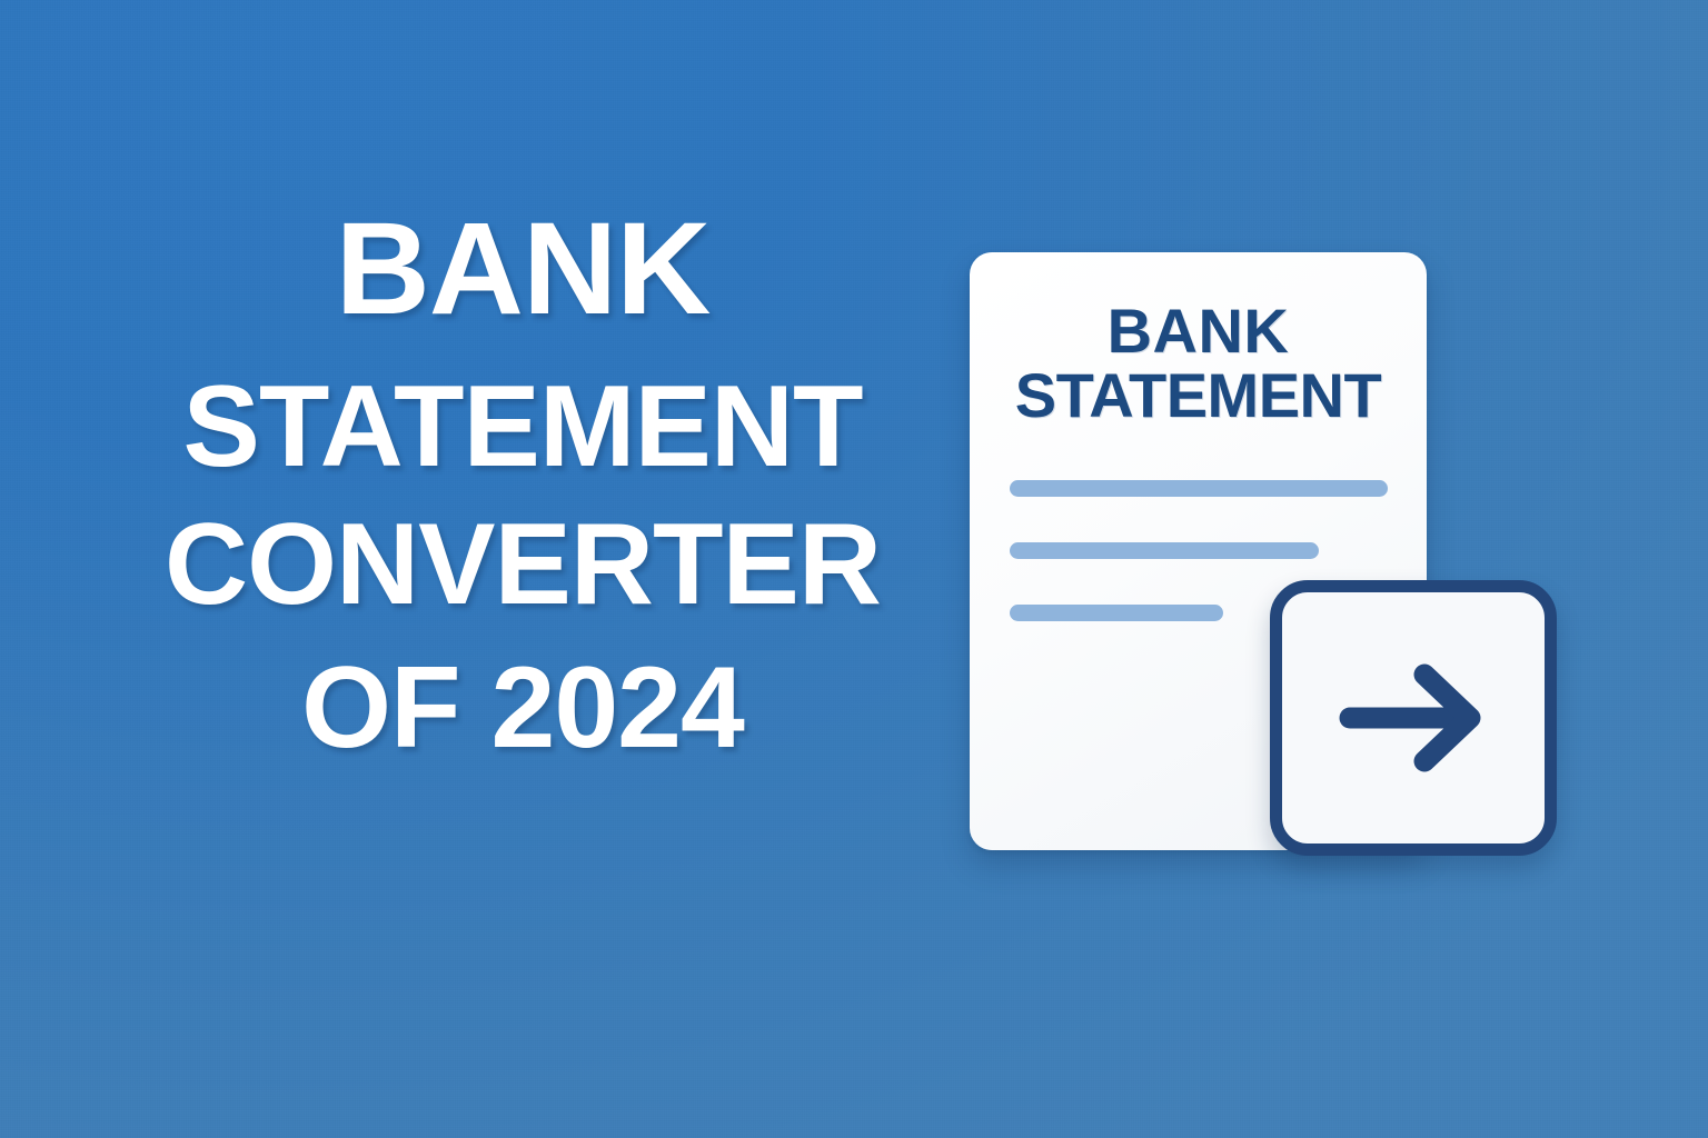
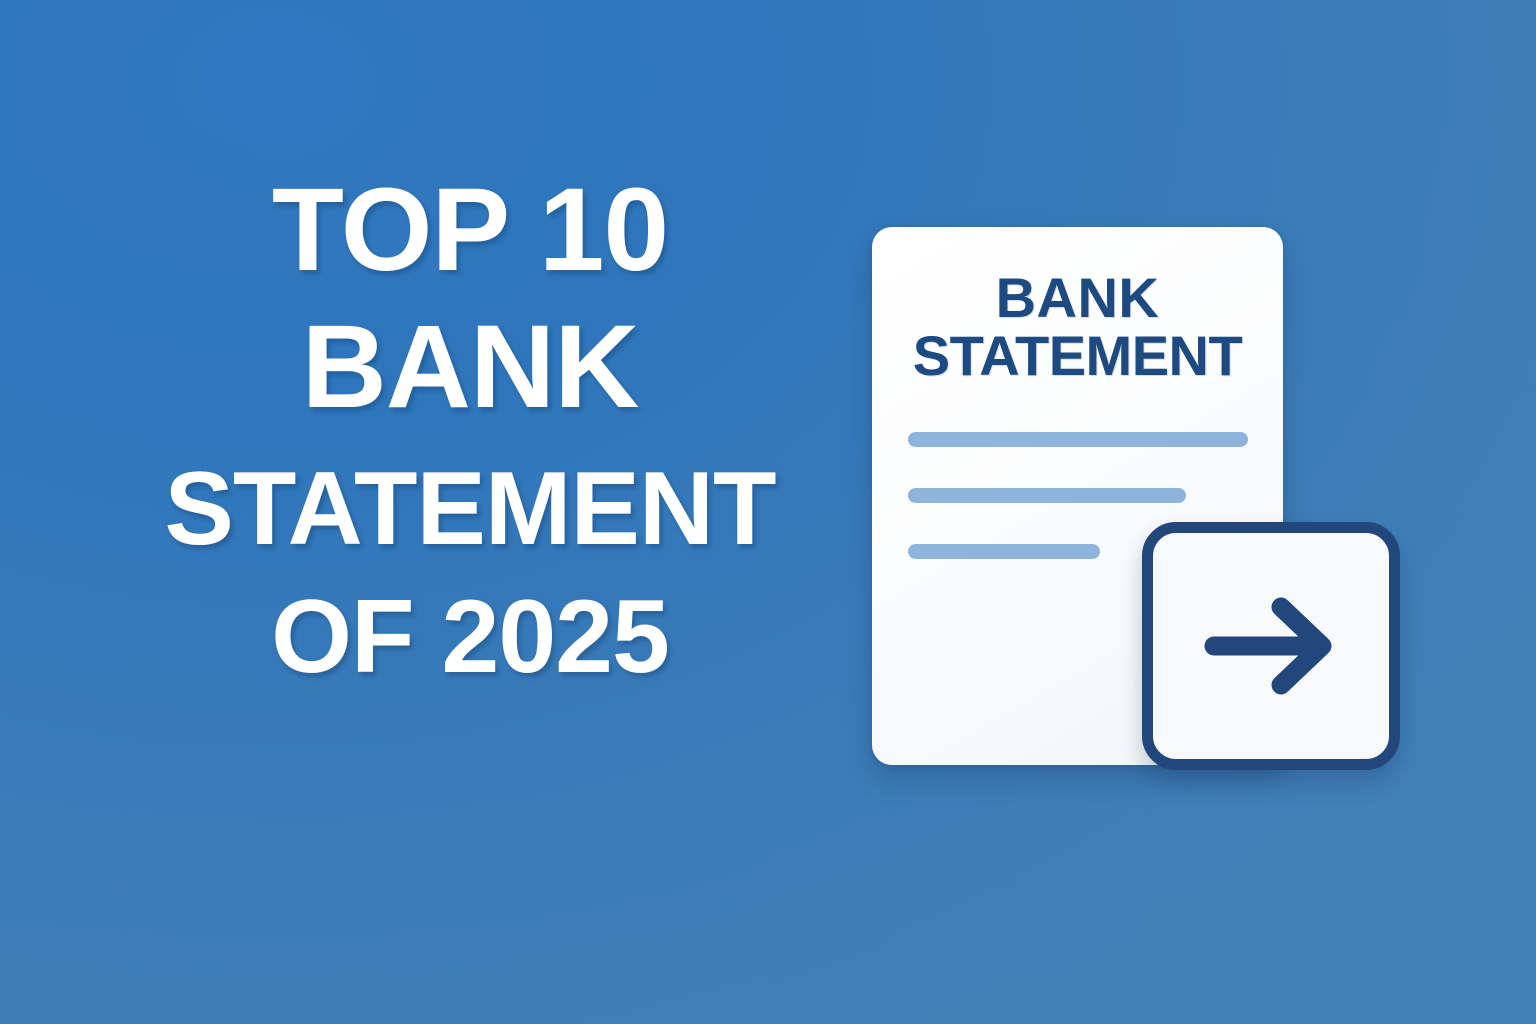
+ TOP 10
  BANK
  STATEMENT
- CONVERTER
- OF 2024
+ OF 2025
  BANK
  STATEMENT
